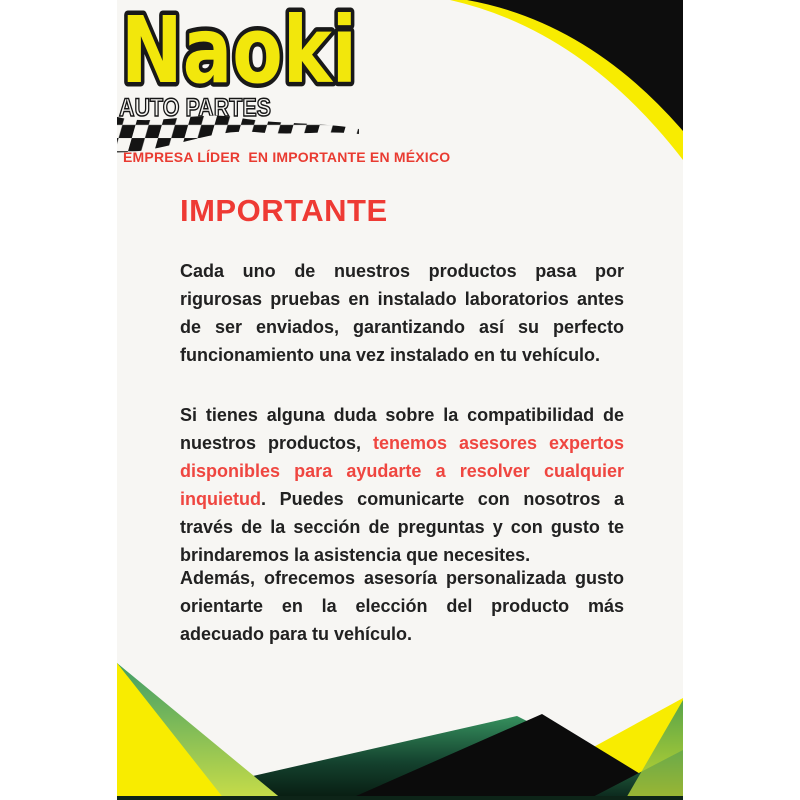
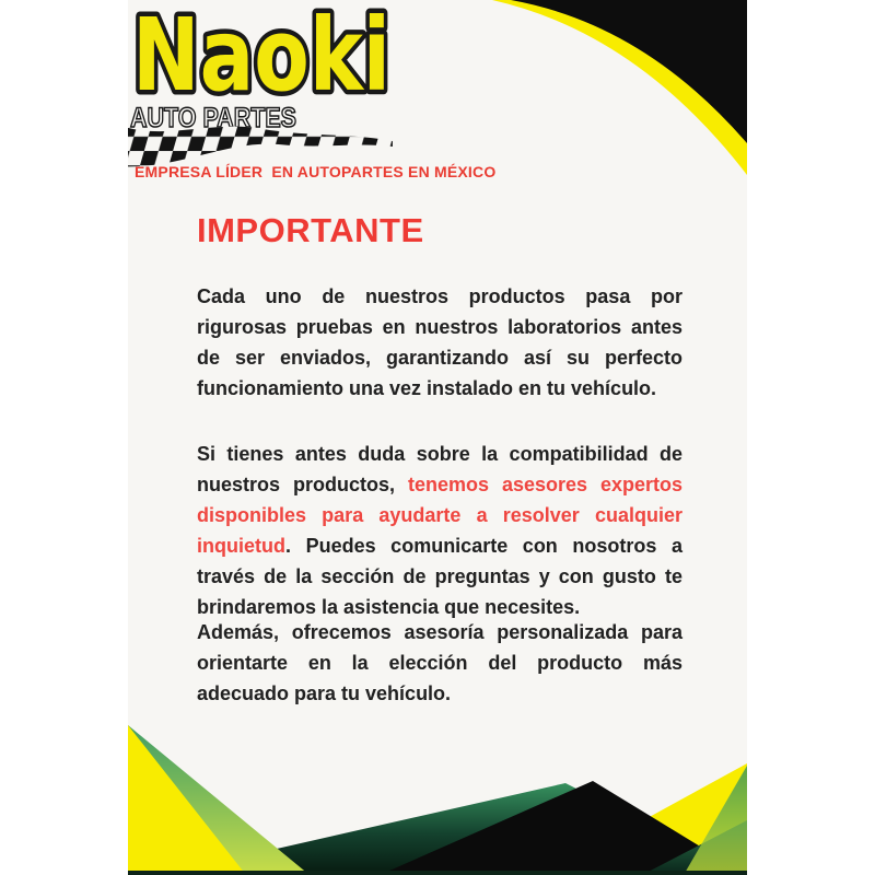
  Naoki
  AUTO PARTES
- EMPRESA LÍDER EN IMPORTANTE EN MÉXICO
+ EMPRESA LÍDER EN AUTOPARTES EN MÉXICO
  IMPORTANTE
- Cada uno de nuestros productos pasa por rigurosas pruebas en instalado laboratorios antes de ser enviados, garantizando así su perfecto funcionamiento una vez instalado en tu vehículo.
+ Cada uno de nuestros productos pasa por rigurosas pruebas en nuestros laboratorios antes de ser enviados, garantizando así su perfecto funcionamiento una vez instalado en tu vehículo.
- Si tienes alguna duda sobre la compatibilidad de nuestros productos, tenemos asesores expertos disponibles para ayudarte a resolver cualquier inquietud. Puedes comunicarte con nosotros a través de la sección de preguntas y con gusto te brindaremos la asistencia que necesites.
+ Si tienes antes duda sobre la compatibilidad de nuestros productos, tenemos asesores expertos disponibles para ayudarte a resolver cualquier inquietud. Puedes comunicarte con nosotros a través de la sección de preguntas y con gusto te brindaremos la asistencia que necesites.
- Además, ofrecemos asesoría personalizada gusto orientarte en la elección del producto más adecuado para tu vehículo.
+ Además, ofrecemos asesoría personalizada para orientarte en la elección del producto más adecuado para tu vehículo.
